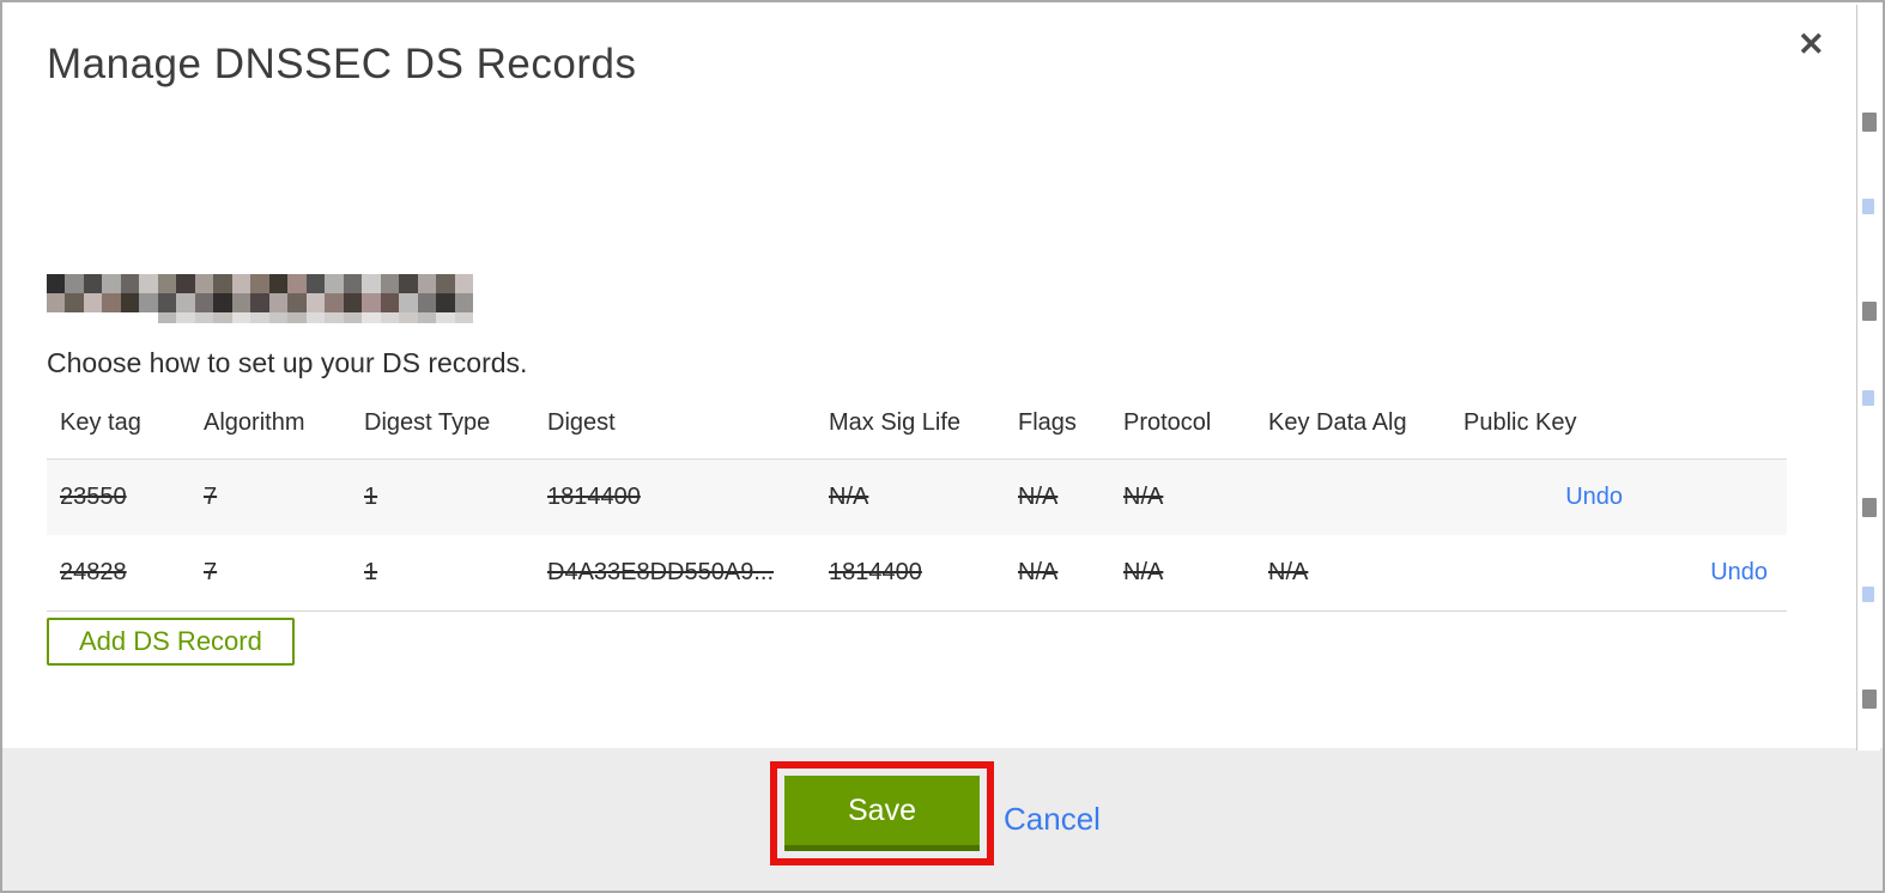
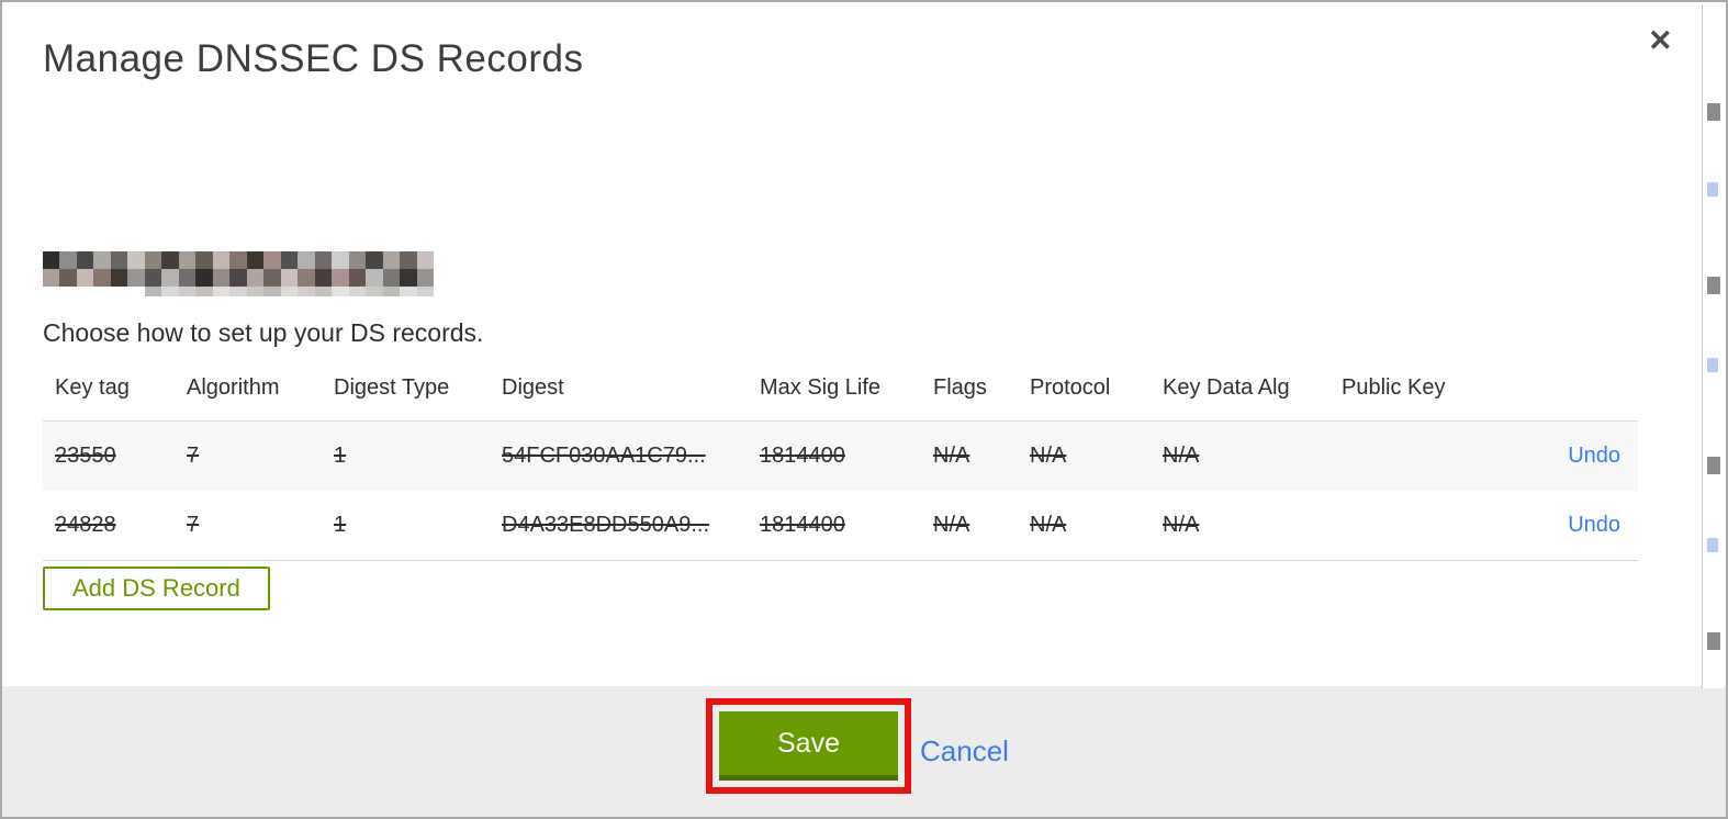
  Manage DNSSEC DS Records
  ✕
  Choose how to set up your DS records.
  Key tag
  Algorithm
  Digest Type
  Digest
  Max Sig Life
  Flags
  Protocol
  Key Data Alg
  Public Key
  23550
  7
  1
+ 54FCF030AA1C79...
  1814400
  N/A
  N/A
  N/A
  Undo
  24828
  7
  1
  D4A33E8DD550A9...
  1814400
  N/A
  N/A
  N/A
  Undo
  Add DS Record
  Save
  Cancel
